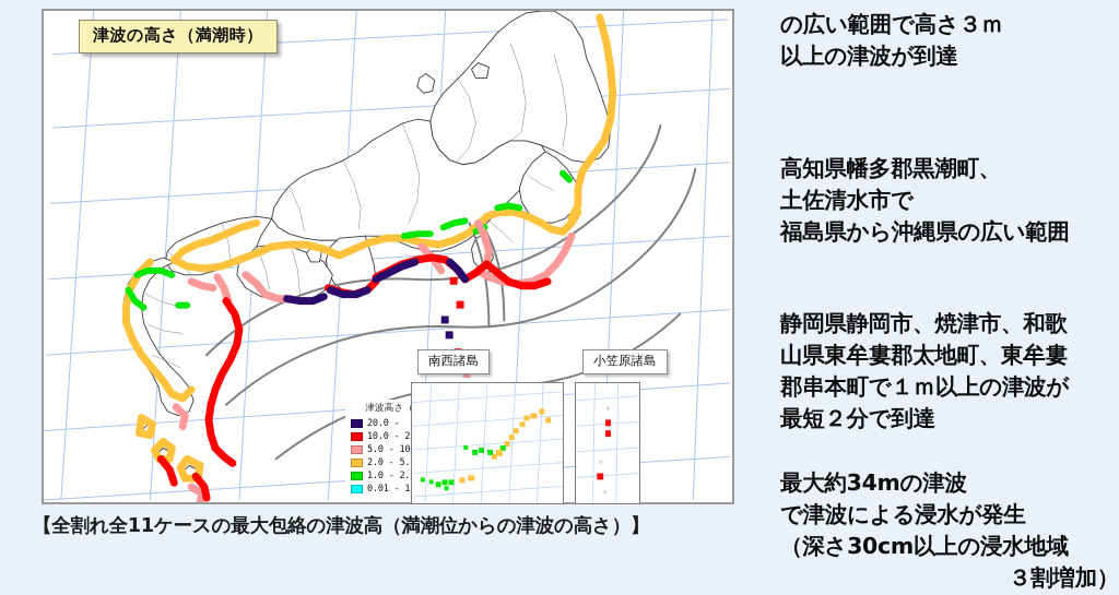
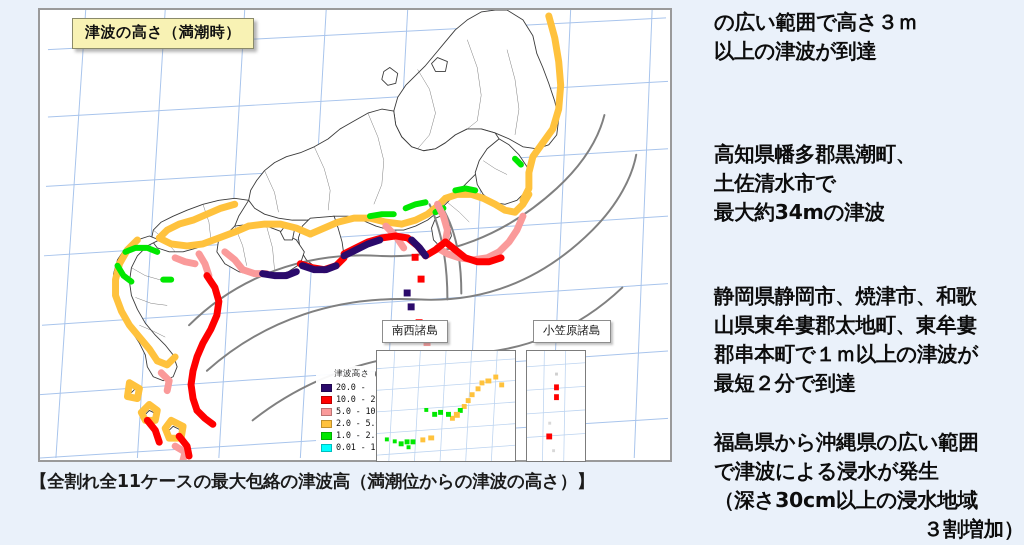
  津波高さ（
  20.0 -
  5.0 - 10
  2.0 - 5.
  1.0 - 2.
  0.01 - 1
  津波の高さ（満潮時）
  南西諸島
  小笠原諸島
  【全割れ全11ケースの最大包絡の津波高（満潮位からの津波の高さ）】
  の広い範囲で高さ３ｍ
  以上の津波が到達
  高知県幡多郡黒潮町、
  土佐清水市で
- 福島県から沖縄県の広い範囲
+ 最大約34mの津波
  静岡県静岡市、焼津市、和歌
  山県東牟婁郡太地町、東牟婁
  郡串本町で１ｍ以上の津波が
  最短２分で到達
- 最大約34mの津波
+ 福島県から沖縄県の広い範囲
  で津波による浸水が発生
  （深さ30cm以上の浸水地域
  ３割増加）
